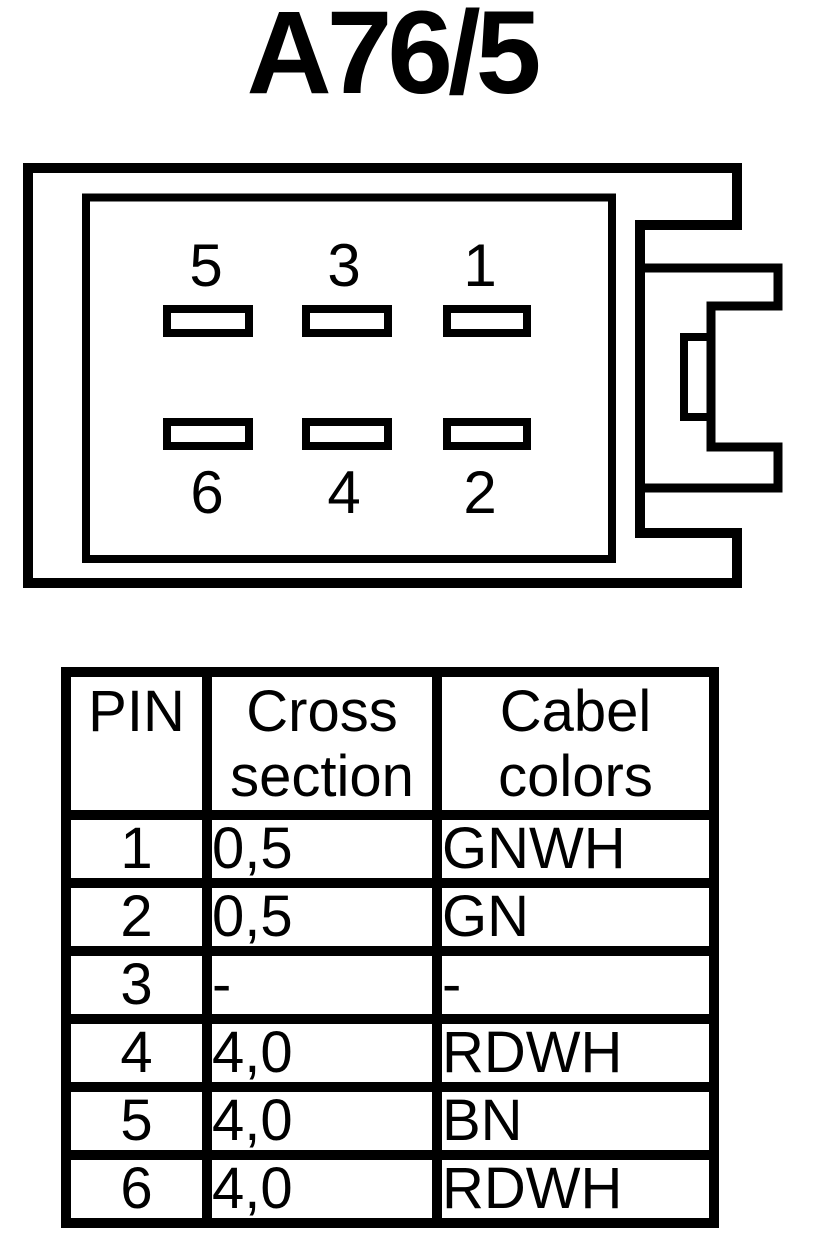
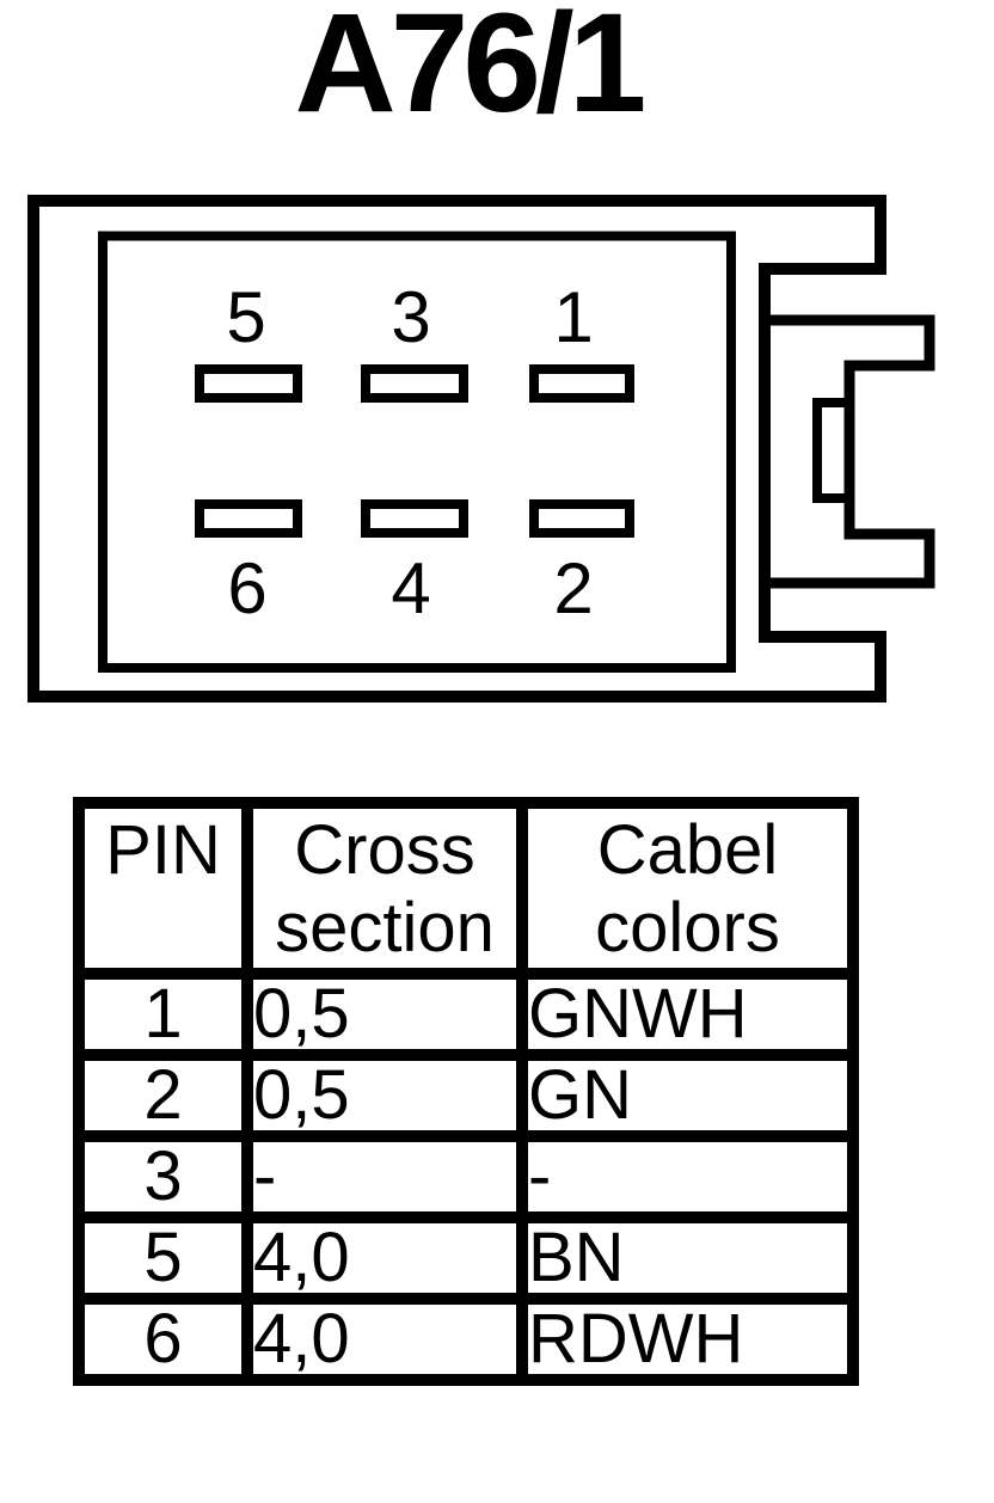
- A76/5
+ A76/1
  5
  3
  1
  6
  4
  2
  PIN	Cross section	Cabel colors
  1	0,5	GNWH
  2	0,5	GN
  3	-	-
- 4	4,0	RDWH
  5	4,0	BN
  6	4,0	RDWH
